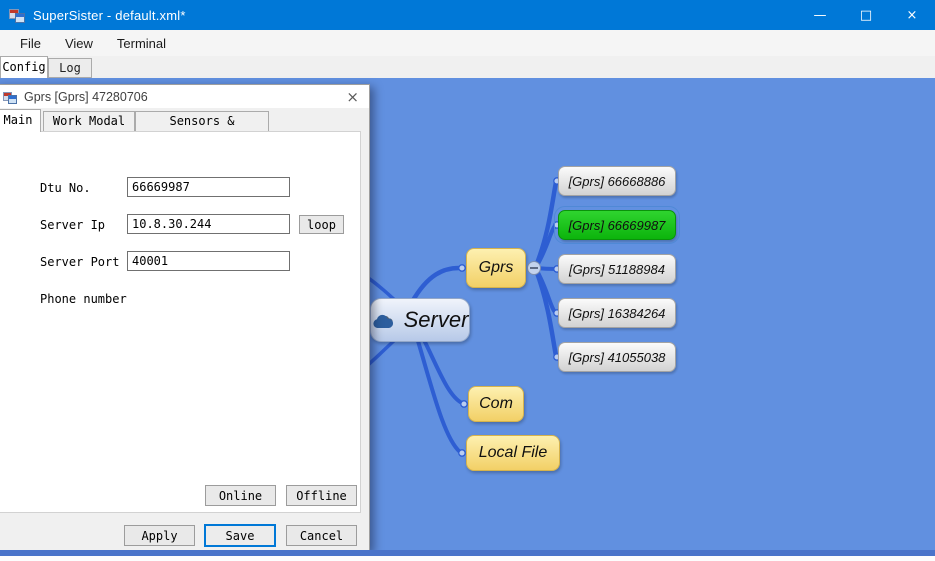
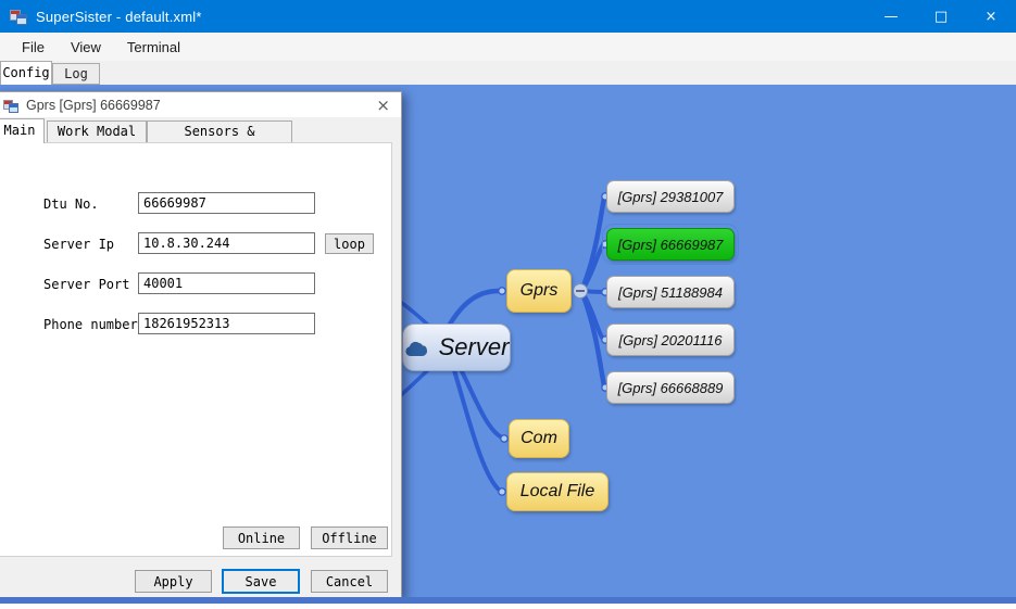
  SuperSister - default.xml*
  —
  □
  ×
  File
  View
  Terminal
  Config
  Log
  Server
  Gprs
  Com
  Local File
- [Gprs] 66668886
+ [Gprs] 29381007
  [Gprs] 66669987
  [Gprs] 51188984
- [Gprs] 16384264
+ [Gprs] 20201116
- [Gprs] 41055038
+ [Gprs] 66668889
- Gprs [Gprs] 47280706
+ Gprs [Gprs] 66669987
  ×
  Main
  Work Modal
  Dtu No.
  66669987
  Server Ip
  10.8.30.244
  loop
  Server Port
  40001
  Phone number
+ 18261952313
  Online
  Offline
  Apply
  Save
  Cancel
